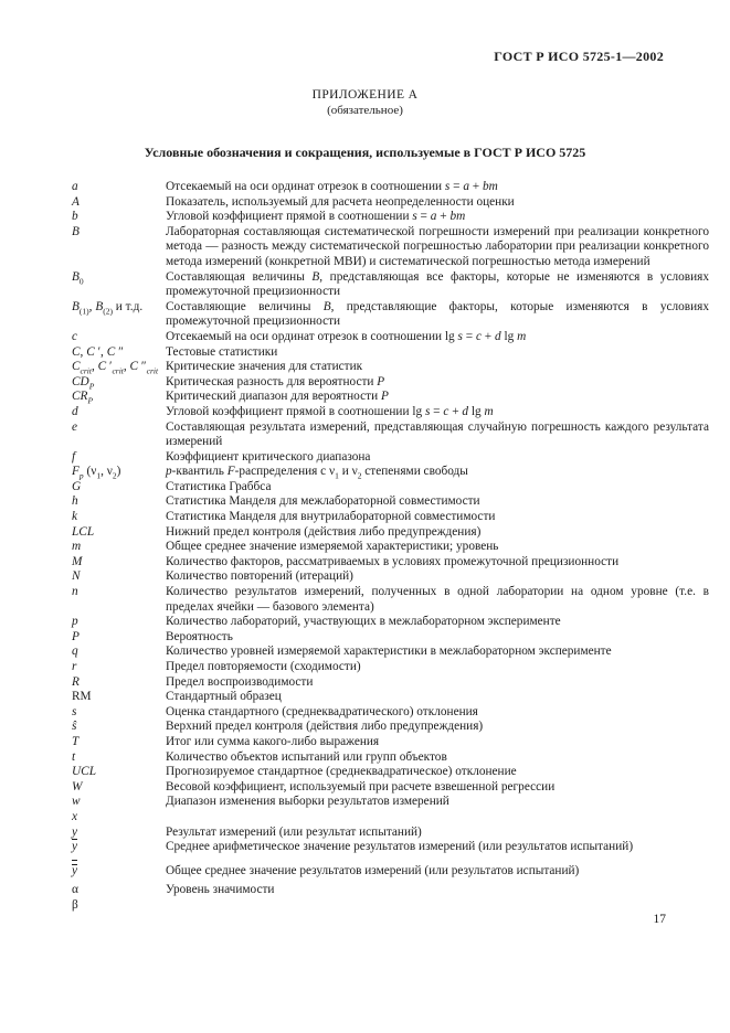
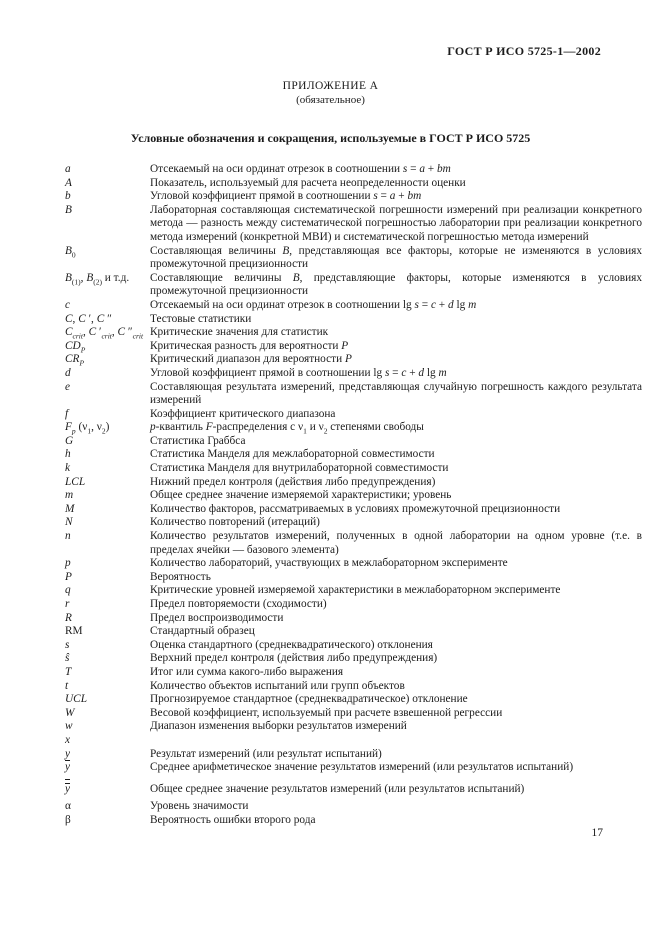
  ГОСТ Р ИСО 5725-1—2002
  ПРИЛОЖЕНИЕ А
  (обязательное)
  Условные обозначения и сокращения, используемые в ГОСТ Р ИСО 5725
  a
  Отсекаемый на оси ординат отрезок в соотношении s = a + bm
  A
  Показатель, используемый для расчета неопределенности оценки
  b
  Угловой коэффициент прямой в соотношении s = a + bm
  B
  Лабораторная составляющая систематической погрешности измерений при реализации кон­кретного метода — разность между систематической погрешностью лаборатории при реали­зации конкретного метода измерений (конкретной МВИ) и систематической погрешностью метода измерений
  B0
  Составляющая величины B, представляющая все факторы, которые не изменяются в условиях промежуточной прецизионности
  B(1), B(2) и т.д.
  Составляющие величины B, представляющие факторы, которые изменяются в условиях промежуточной прецизионности
  c
  Отсекаемый на оси ординат отрезок в соотношении lg s = c + d lg m
  C, C ′, C ″
  Тестовые статистики
  Ccrit, C ′crit, C ″crit
  Критические значения для статистик
  CDP
  Критическая разность для вероятности P
  CRP
  Критический диапазон для вероятности P
  d
  Угловой коэффициент прямой в соотношении lg s = c + d lg m
  e
  Составляющая результата измерений, представляющая случайную погрешность каждого ре­зультата измерений
  f
  Коэффициент критического диапазона
  Fp (ν1, ν2)
  p-квантиль F-распределения с ν1 и ν2 степенями свободы
  G
  Статистика Граббса
  h
  Статистика Манделя для межлабораторной совместимости
  k
  Статистика Манделя для внутрилабораторной совместимости
  LCL
  Нижний предел контроля (действия либо предупреждения)
  m
  Общее среднее значение измеряемой характеристики; уровень
  M
  Количество факторов, рассматриваемых в условиях промежуточной прецизионности
  N
  Количество повторений (итераций)
  n
  Количество результатов измерений, полученных в одной лаборатории на одном уровне (т.е. в пределах ячейки — базового элемента)
  p
  Количество лабораторий, участвующих в межлабораторном эксперименте
  P
  Вероятность
  q
- Количество уровней измеряемой характеристики в межлабораторном эксперименте
+ Критические уровней измеряемой характеристики в межлабораторном эксперименте
  r
  Предел повторяемости (сходимости)
  R
  Предел воспроизводимости
  RM
  Стандартный образец
  s
  Оценка стандартного (среднеквадратического) отклонения
  ŝ
  Верхний предел контроля (действия либо предупреждения)
  T
  Итог или сумма какого-либо выражения
  t
  Количество объектов испытаний или групп объектов
  UCL
  Прогнозируемое стандартное (среднеквадратическое) отклонение
  W
  Весовой коэффициент, используемый при расчете взвешенной регрессии
  w
  Диапазон изменения выборки результатов измерений
  x
  y
  Результат измерений (или результат испытаний)
  y
  Среднее арифметическое значение результатов измерений (или результатов испытаний)
  y
  Общее среднее значение результатов измерений (или результатов испытаний)
  α
  Уровень значимости
  β
+ Вероятность ошибки второго рода
  17
